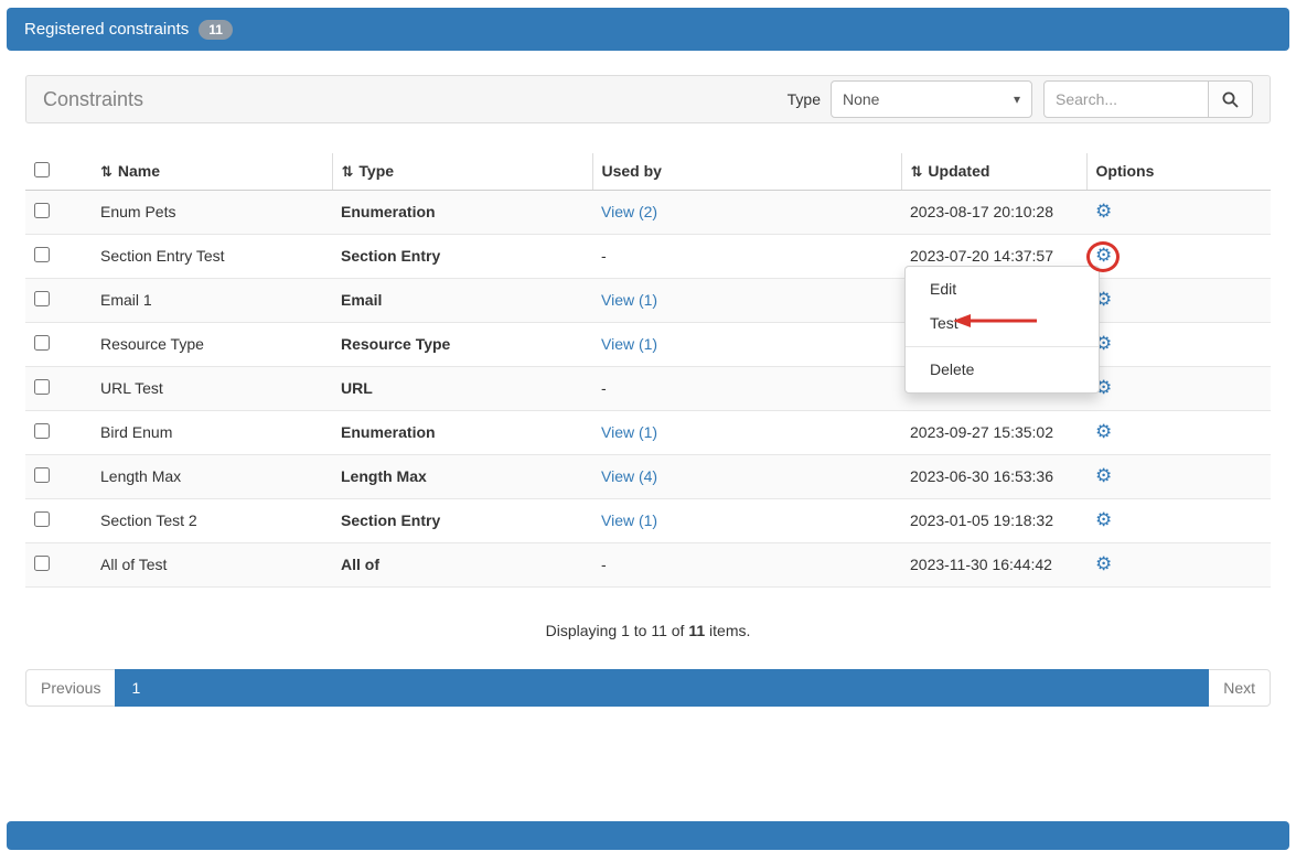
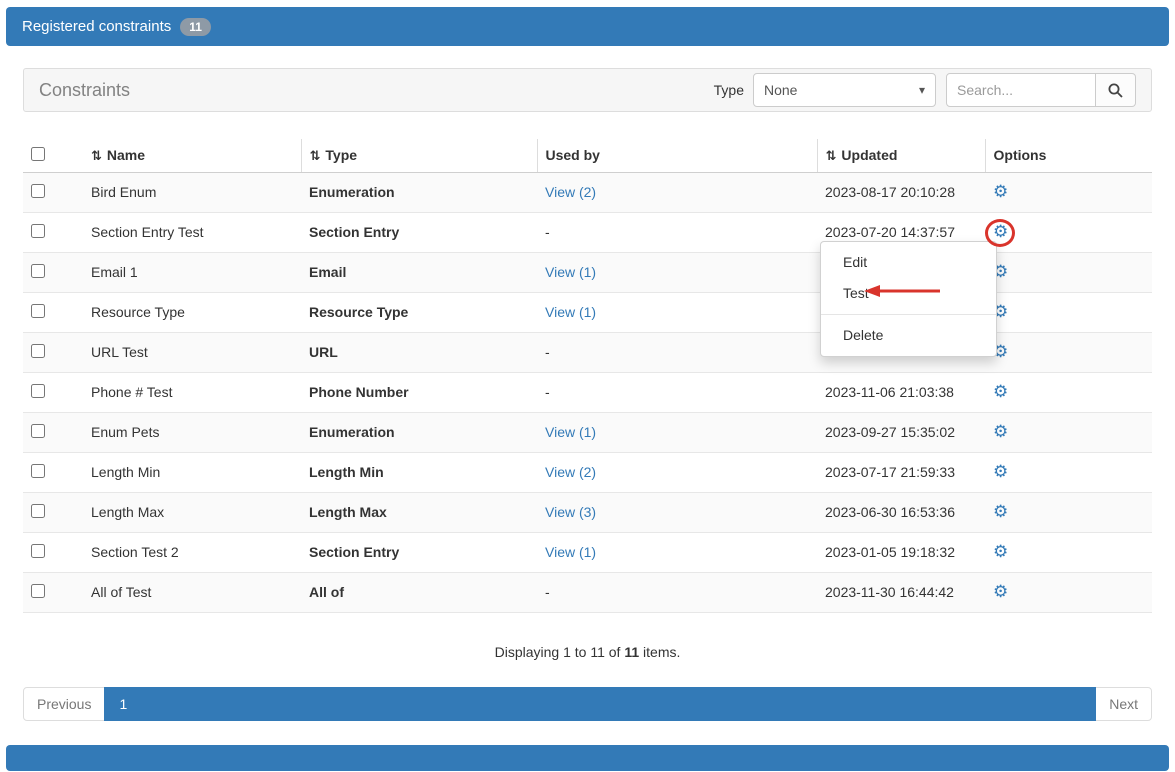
  Registered constraints
  11
  Constraints
  Type
  None
  ▾
  Search...
  	⇅ Name	⇅ Type	Used by	⇅ Updated	Options
- 	Enum Pets	Enumeration	View (2)	2023-08-17 20:10:28	⚙
+ 	Bird Enum	Enumeration	View (2)	2023-08-17 20:10:28	⚙
  	Section Entry Test	Section Entry	-	2023-07-20 14:37:57	⚙
  	Email 1	Email	View (1)		⚙
  	Resource Type	Resource Type	View (1)		⚙
+ 	Phone # Test	Phone Number	-	2023-11-06 21:03:38	⚙
- 	Bird Enum	Enumeration	View (1)	2023-09-27 15:35:02	⚙
+ 	Enum Pets	Enumeration	View (1)	2023-09-27 15:35:02	⚙
+ 	Length Min	Length Min	View (2)	2023-07-17 21:59:33	⚙
- 	Length Max	Length Max	View (4)	2023-06-30 16:53:36	⚙
+ 	Length Max	Length Max	View (3)	2023-06-30 16:53:36	⚙
  	Section Test 2	Section Entry	View (1)	2023-01-05 19:18:32	⚙
  	All of Test	All of	-	2023-11-30 16:44:42	⚙
  Displaying 1 to 11 of 11 items.
  Previous
  1
  Next
  Edit
  Test
  Delete
